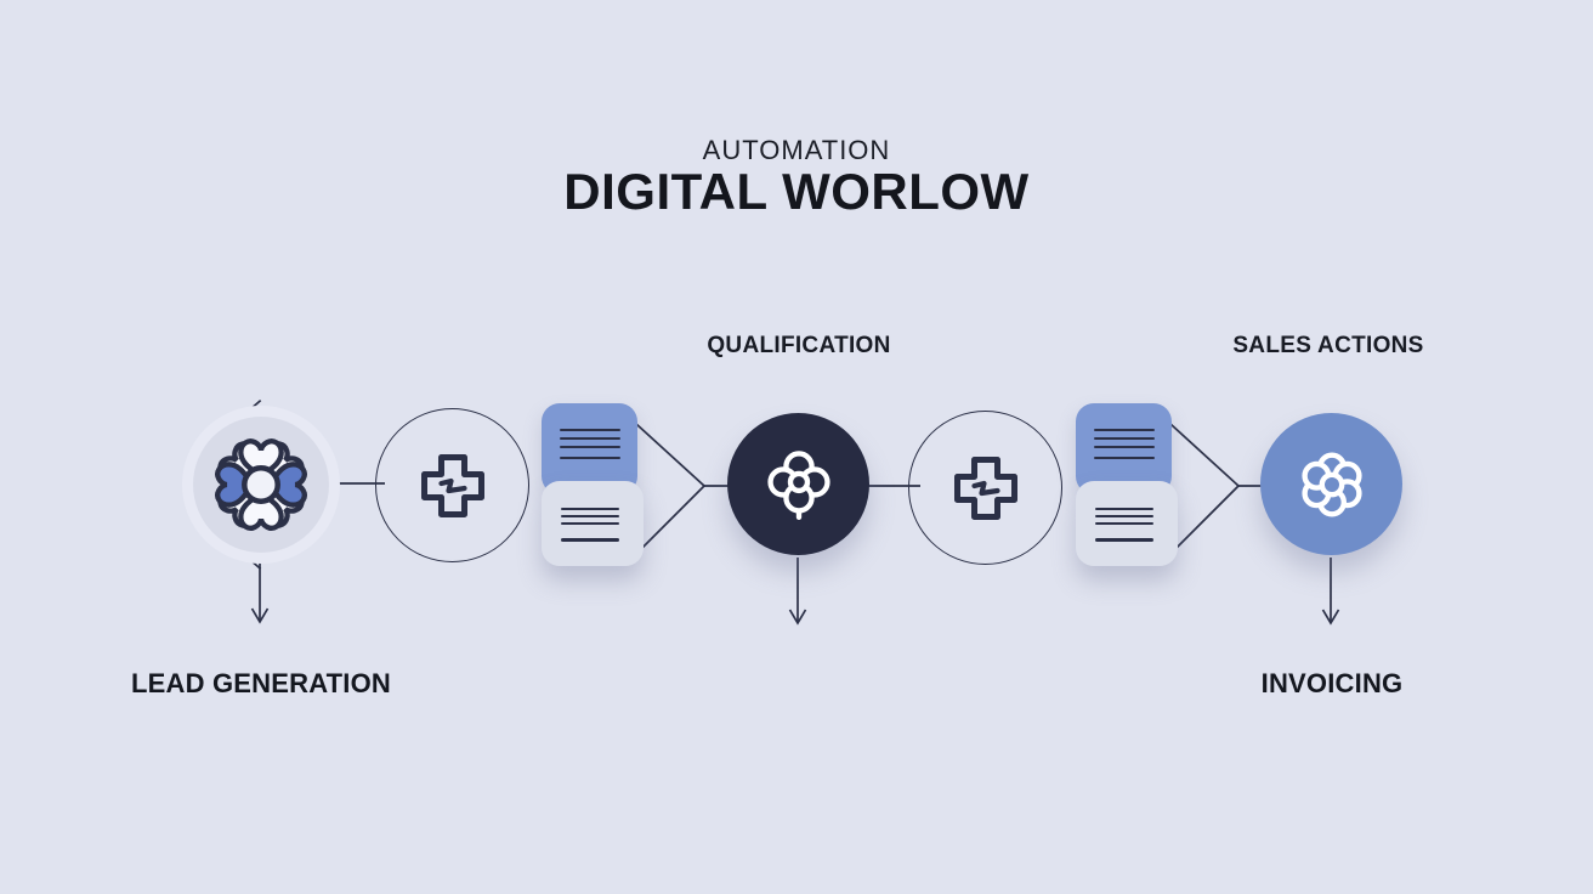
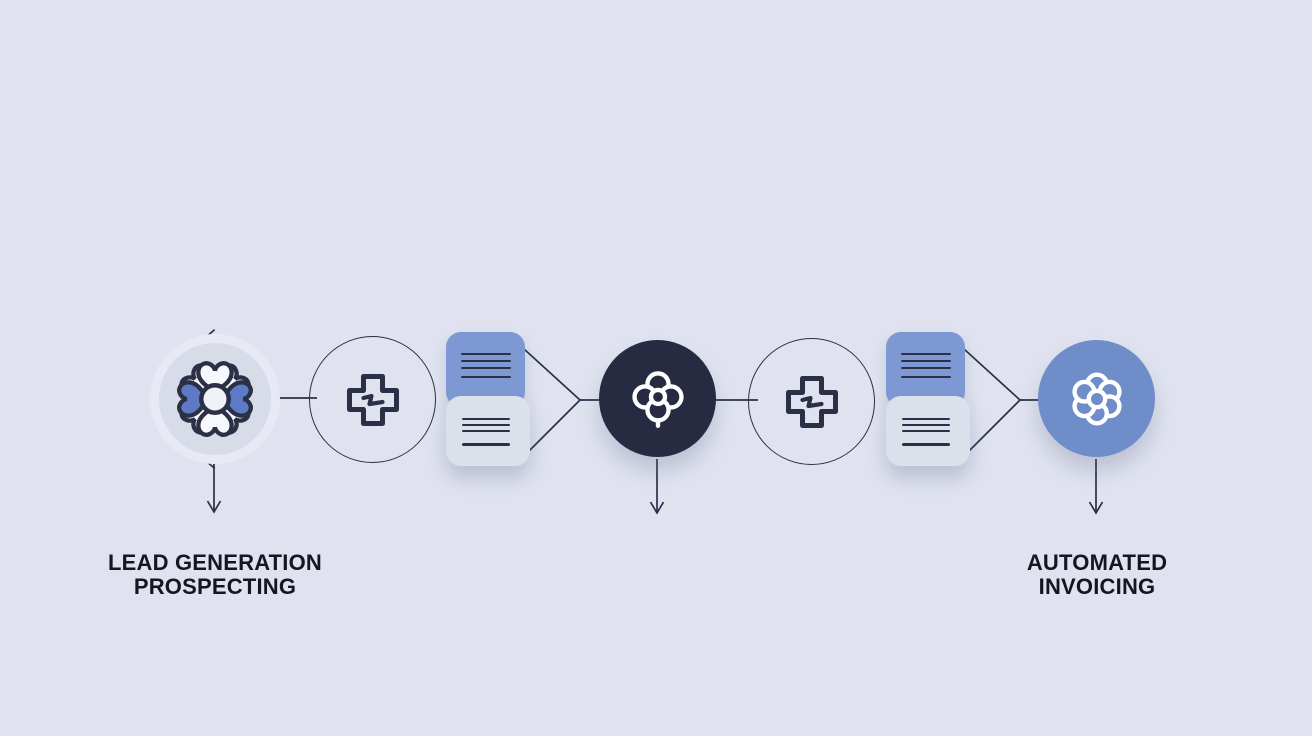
- AUTOMATION
- DIGITAL WORLOW
- QUALIFICATION
- SALES ACTIONS
  LEAD GENERATION
+ PROSPECTING
+ AUTOMATED
  INVOICING
